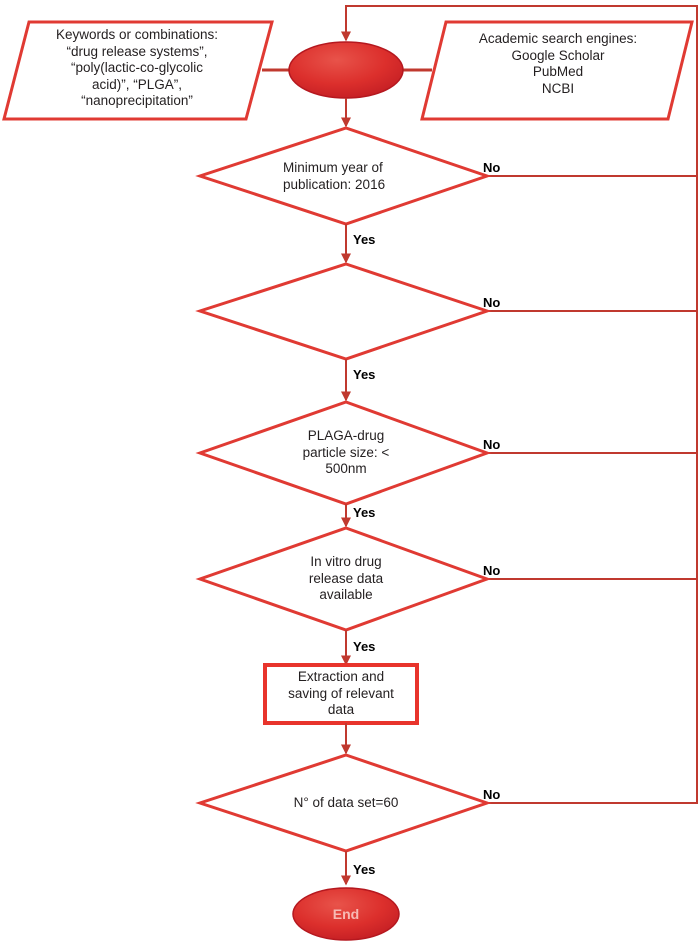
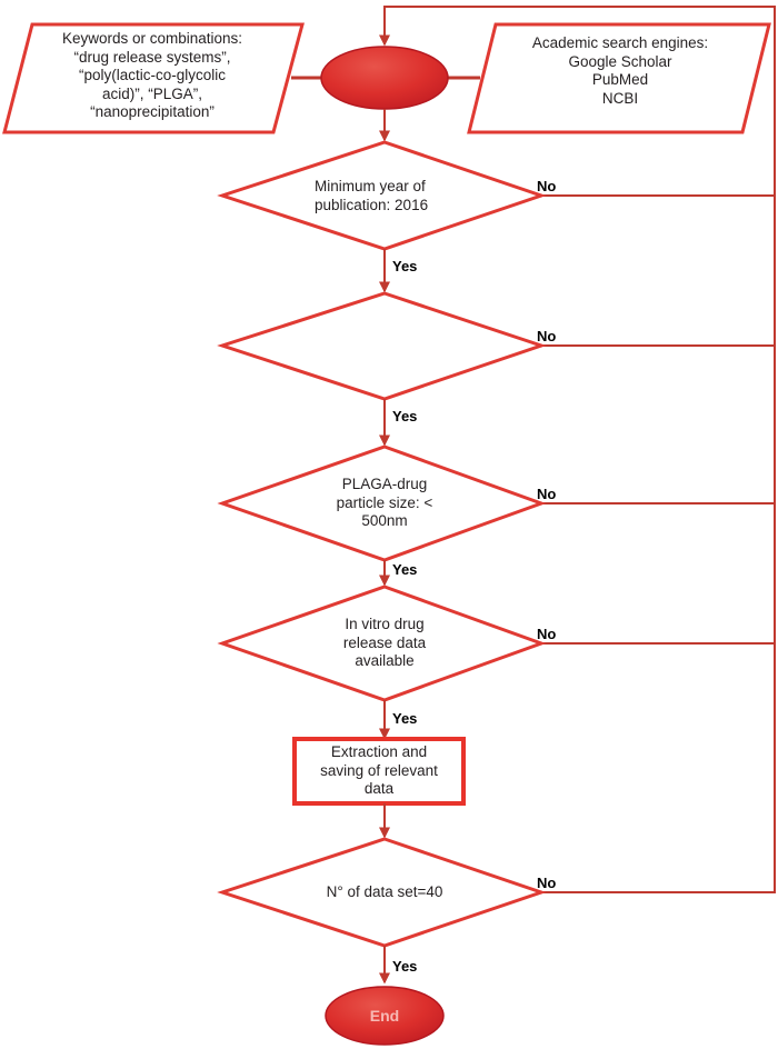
  Keywords or combinations:
  “drug release systems”,
  “poly(lactic-co-glycolic
  acid)”, “PLGA”,
  “nanoprecipitation”
  Academic search engines:
  Google Scholar
  PubMed
  NCBI
  Minimum year of
  publication: 2016
  PLAGA-drug
  particle size: <
  500nm
  In vitro drug
  release data
  available
  Extraction and
  saving of relevant
  data
- N° of data set=60
+ N° of data set=40
  End
  Yes
  Yes
  Yes
  Yes
  Yes
  No
  No
  No
  No
  No
